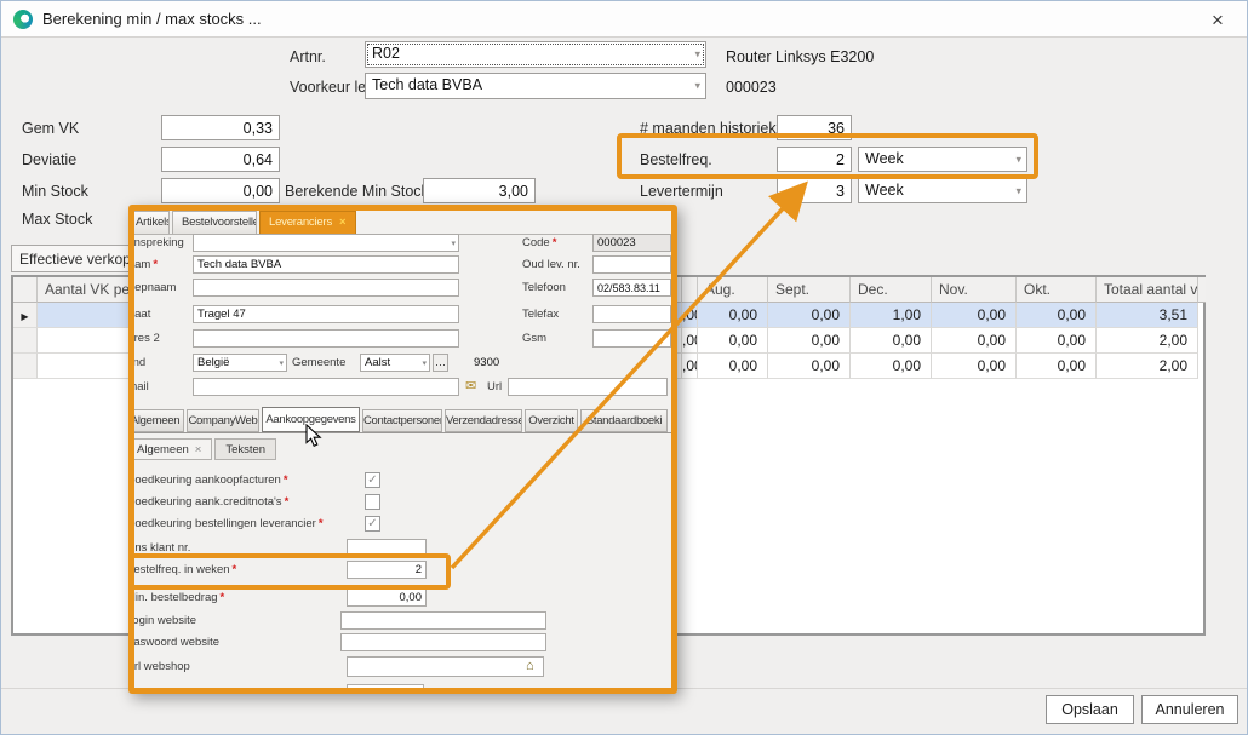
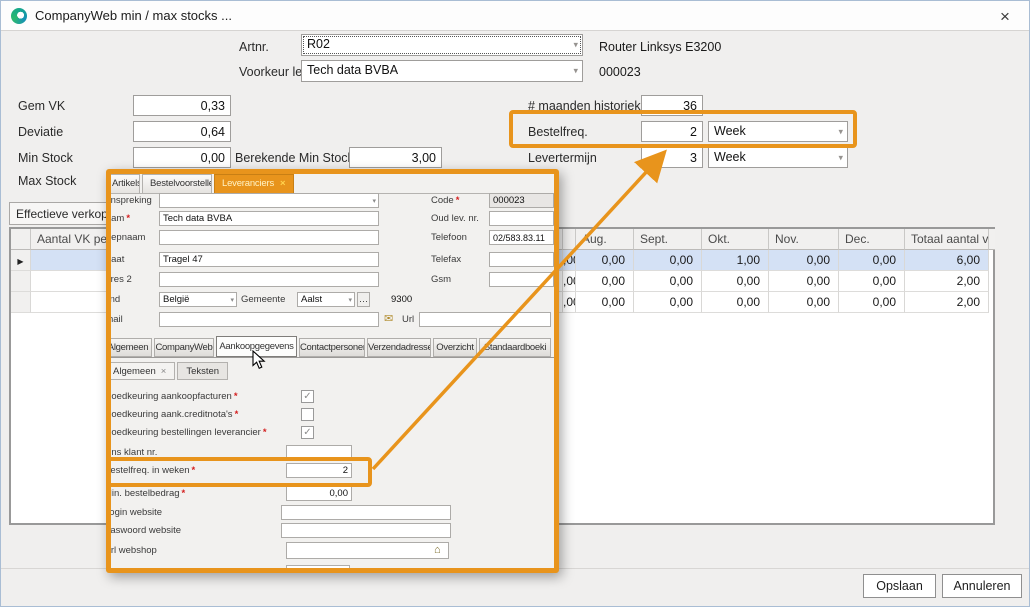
- Berekening min / max stocks ...
+ CompanyWeb min / max stocks ...
  ×
  Artnr.
  R02
  ▾
  Router Linksys E3200
  Tech data BVBA
  ▾
  000023
  Gem VK
  0,33
  Deviatie
  0,64
  Min Stock
  0,00
  Berekende Min Stoc
  3,00
  Max Stock
  # maanden historiek
  36
  Bestelfreq.
  2
  Week
  ▾
  Levertermijn
  3
  Week
  ▾
  Effectieve verkop
  Aantal VK pe
  ug.
  Sept.
- Dec.
+ Okt.
  Nov.
- Okt.
+ Dec.
  Totaal aantal v
  ▶
  0,00
  0,00
  1,00
  0,00
  0,00
- 3,51
+ 6,00
  0,00
  0,00
  0,00
  0,00
  0,00
  2,00
  0,00
  0,00
  0,00
  0,00
  0,00
  2,00
  Opslaan
  Annuleren
  Artikels
  Bestelvoorstelle
  Leveranciers ×
  nspreking
  Tech data BVBA
  epnaam
  Tragel 47
  België
  Gemeente
  Aalst
  …
  9300
  ✉
  Url
  Code *
  000023
  Oud lev. nr.
  Telefoon
  02/583.83.11
  Telefax
  Gsm
  Algemeen
  CompanyWeb
  Aankoopgegevens
  Contactpersone
  Verzendadresse
  Overzicht
  tandaardboeki
  Algemeen ×
  Teksten
  oedkeuring aankoopfacturen *
  ✓
  oedkeuring aank.creditnota's *
  oedkeuring bestellingen leverancier *
  ✓
  ns klant nr.
  estelfreq. in weken *
  2
  in. bestelbedrag *
  0,00
  ogin website
  aswoord website
  rl webshop
  ⌂
